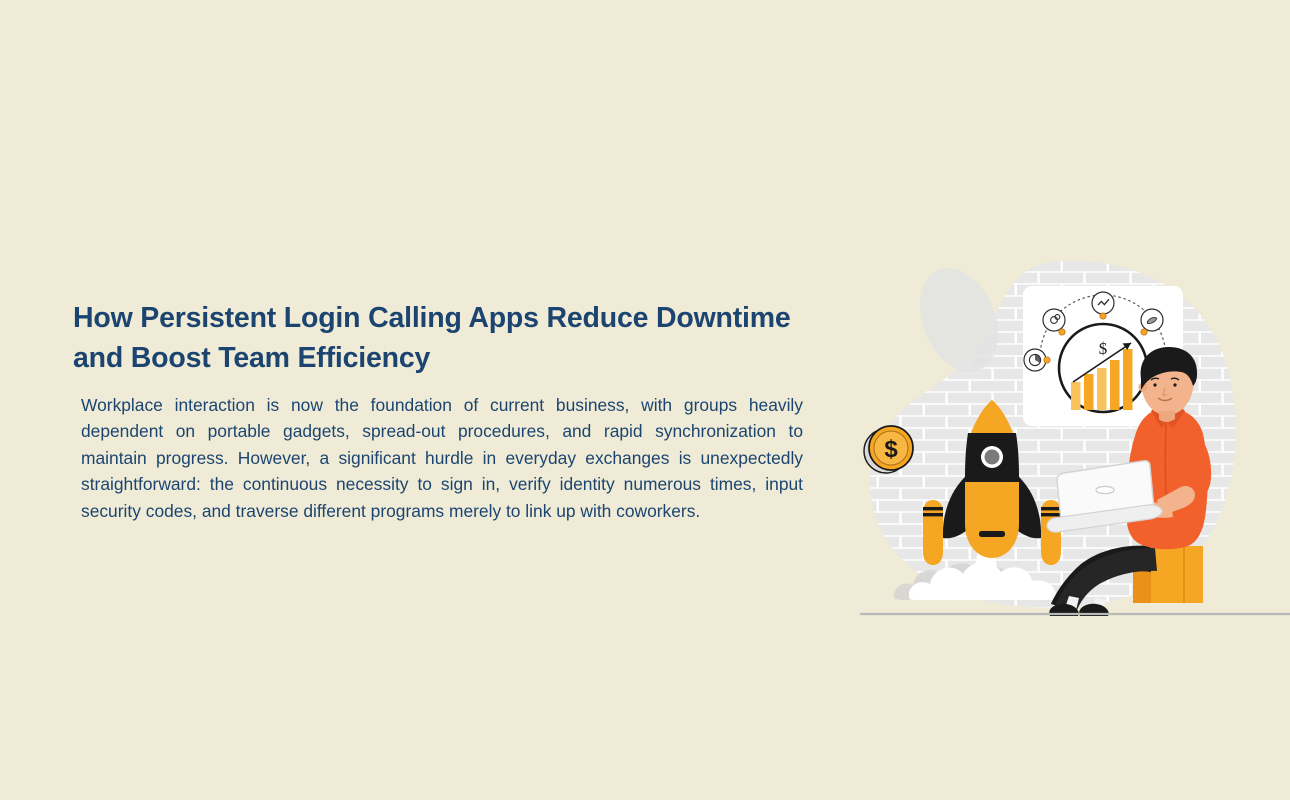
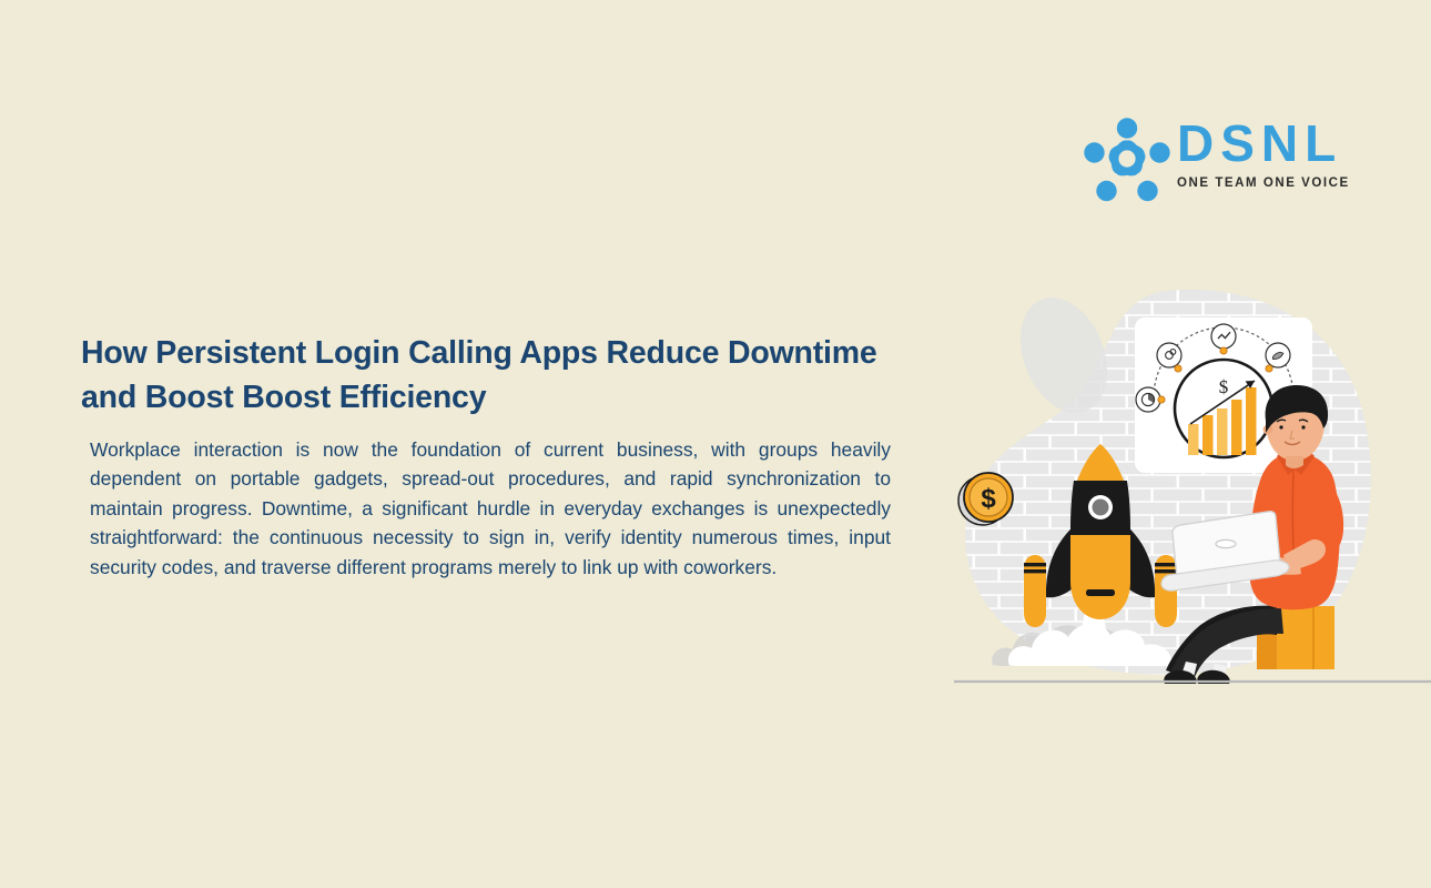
+ DSNL
+ ONE TEAM ONE VOICE
- How Persistent Login Calling Apps Reduce Downtime and Boost Team Efficiency
+ How Persistent Login Calling Apps Reduce Downtime and Boost Boost Efficiency
- Workplace interaction is now the foundation of current business, with groups heavily dependent on portable gadgets, spread-out procedures, and rapid synchronization to maintain progress. However, a significant hurdle in everyday exchanges is unexpectedly straightforward: the continuous necessity to sign in, verify identity numerous times, input security codes, and traverse different programs merely to link up with coworkers.
+ Workplace interaction is now the foundation of current business, with groups heavily dependent on portable gadgets, spread-out procedures, and rapid synchronization to maintain progress. Downtime, a significant hurdle in everyday exchanges is unexpectedly straightforward: the continuous necessity to sign in, verify identity numerous times, input security codes, and traverse different programs merely to link up with coworkers.
  $
  $
